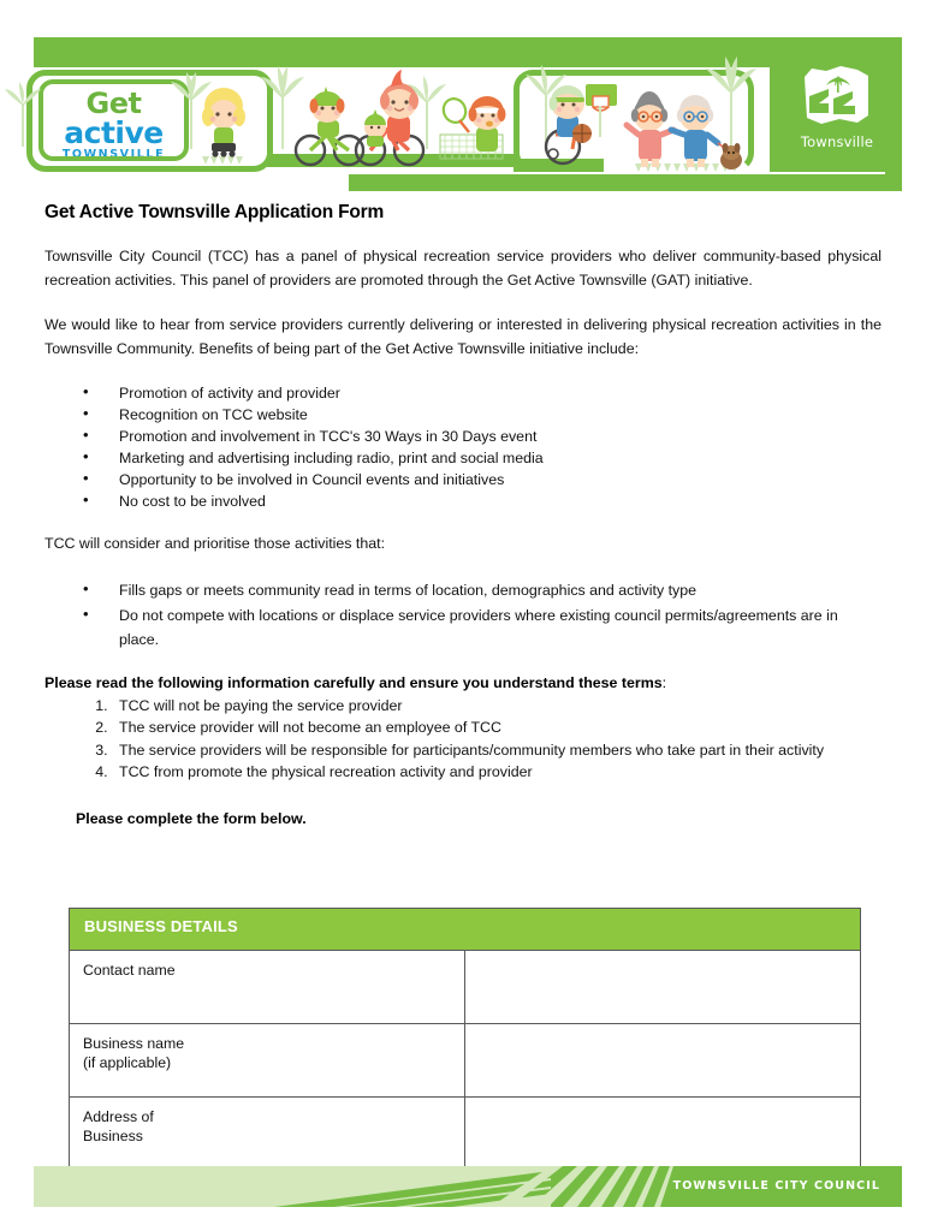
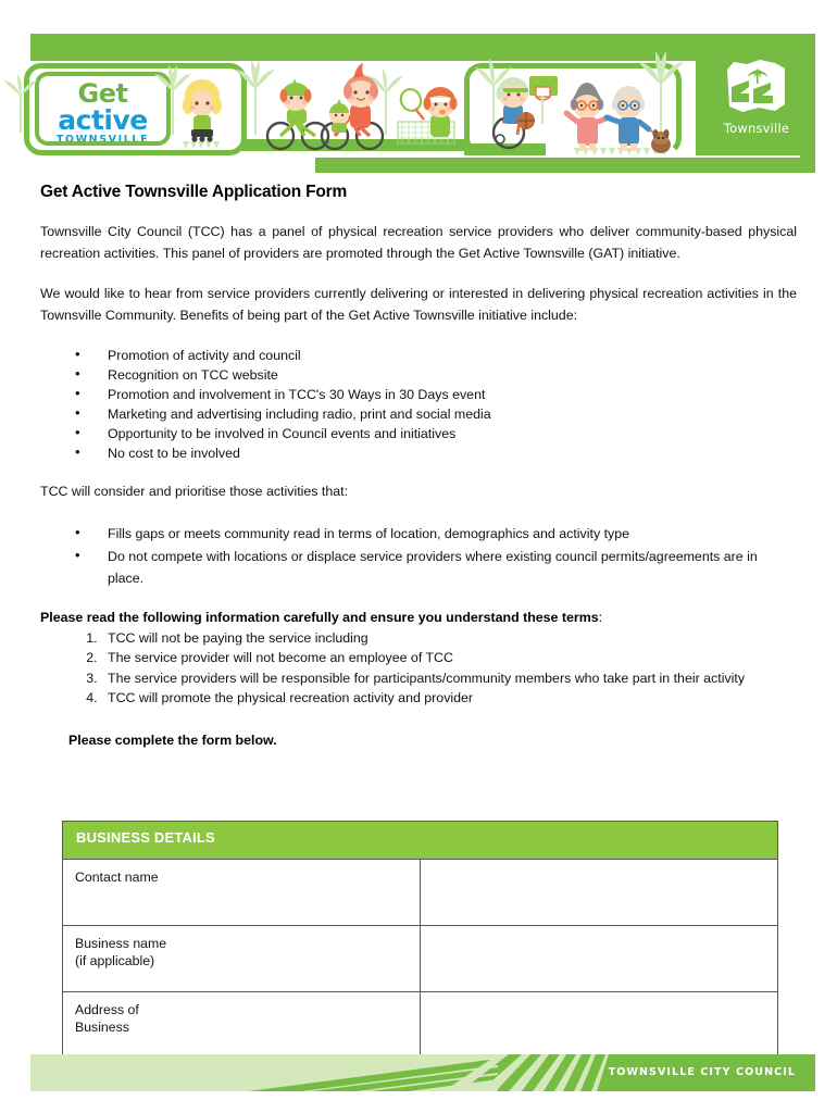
  get
  active
  TOWNSVILLE
  Townsville
  Get Active Townsville Application Form
  Townsville City Council (TCC) has a panel of physical recreation service providers who deliver community-based physical recreation activities. This panel of providers are promoted through the Get Active Townsville (GAT) initiative.
  We would like to hear from service providers currently delivering or interested in delivering physical recreation activities in the Townsville Community. Benefits of being part of the Get Active Townsville initiative include:
- Promotion of activity and provider
+ Promotion of activity and council
  Recognition on TCC website
  Promotion and involvement in TCC's 30 Ways in 30 Days event
  Marketing and advertising including radio, print and social media
  Opportunity to be involved in Council events and initiatives
  No cost to be involved
  TCC will consider and prioritise those activities that:
  Fills gaps or meets community read in terms of location, demographics and activity type
  Do not compete with locations or displace service providers where existing council permits/agreements are in place.
  Please read the following information carefully and ensure you understand these terms:
- TCC will not be paying the service provider
+ TCC will not be paying the service including
  The service provider will not become an employee of TCC
  The service providers will be responsible for participants/community members who take part in their activity
- TCC from promote the physical recreation activity and provider
+ TCC will promote the physical recreation activity and provider
  Please complete the form below.
  BUSINESS DETAILS
  Contact name
  Business name (if applicable)
  Address of Business
  TOWNSVILLE CITY COUNCIL
